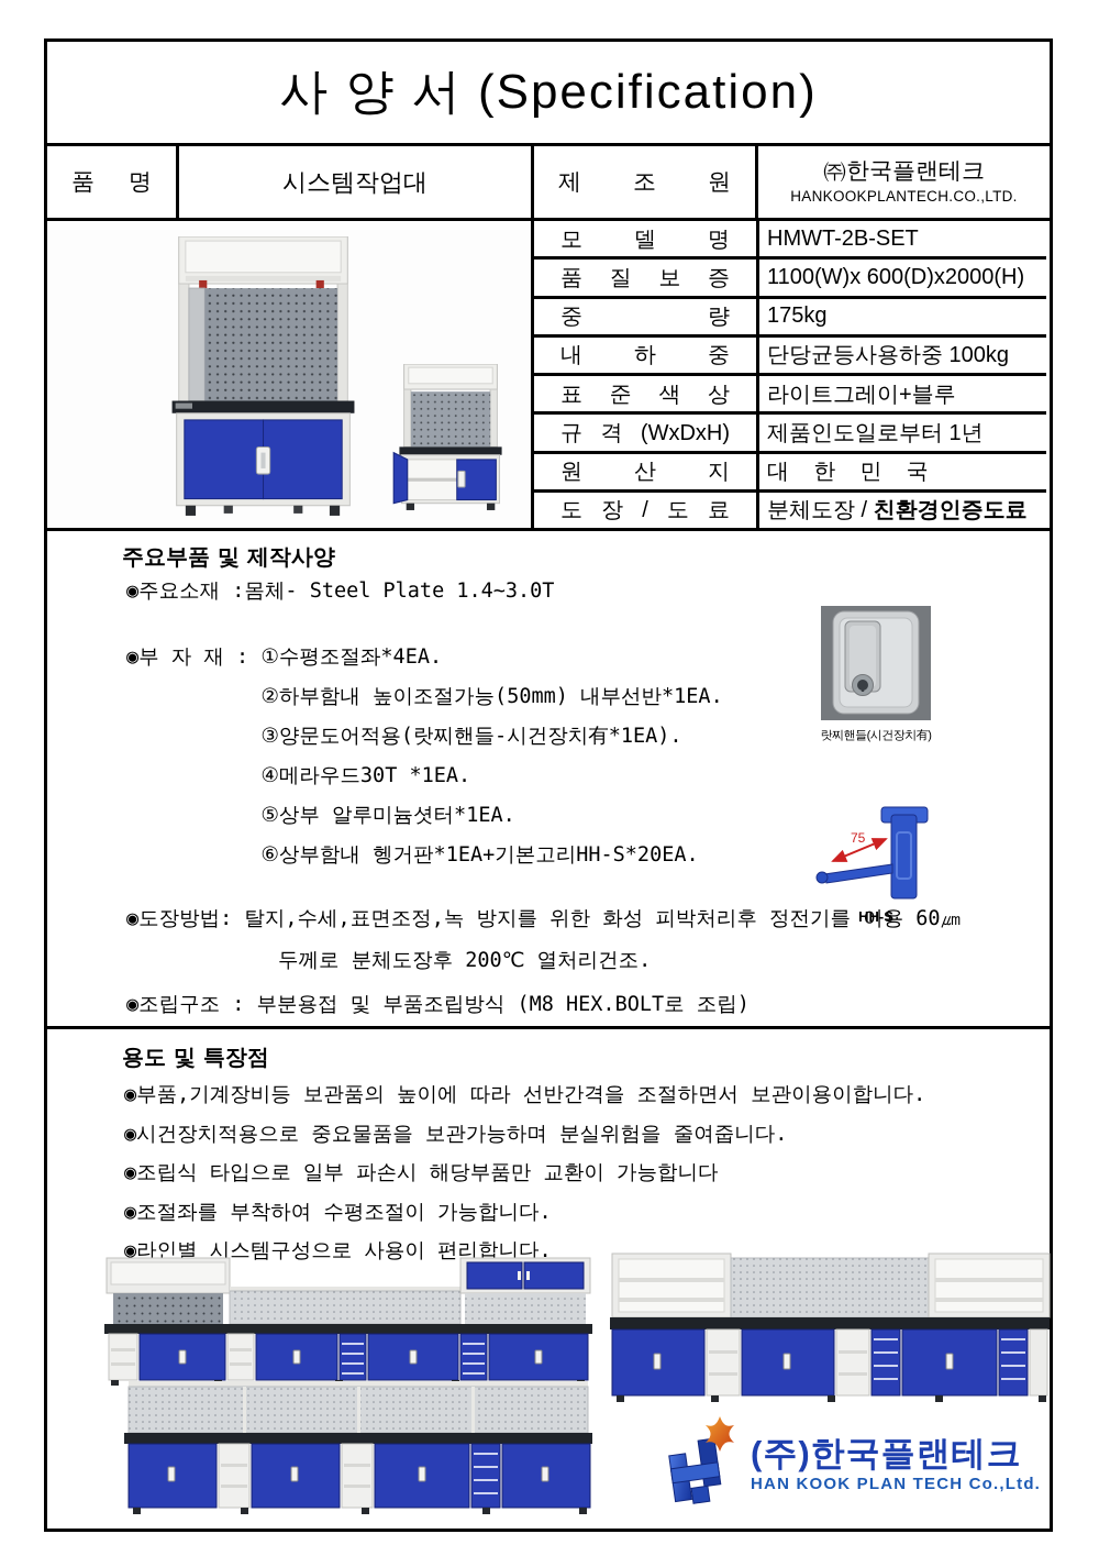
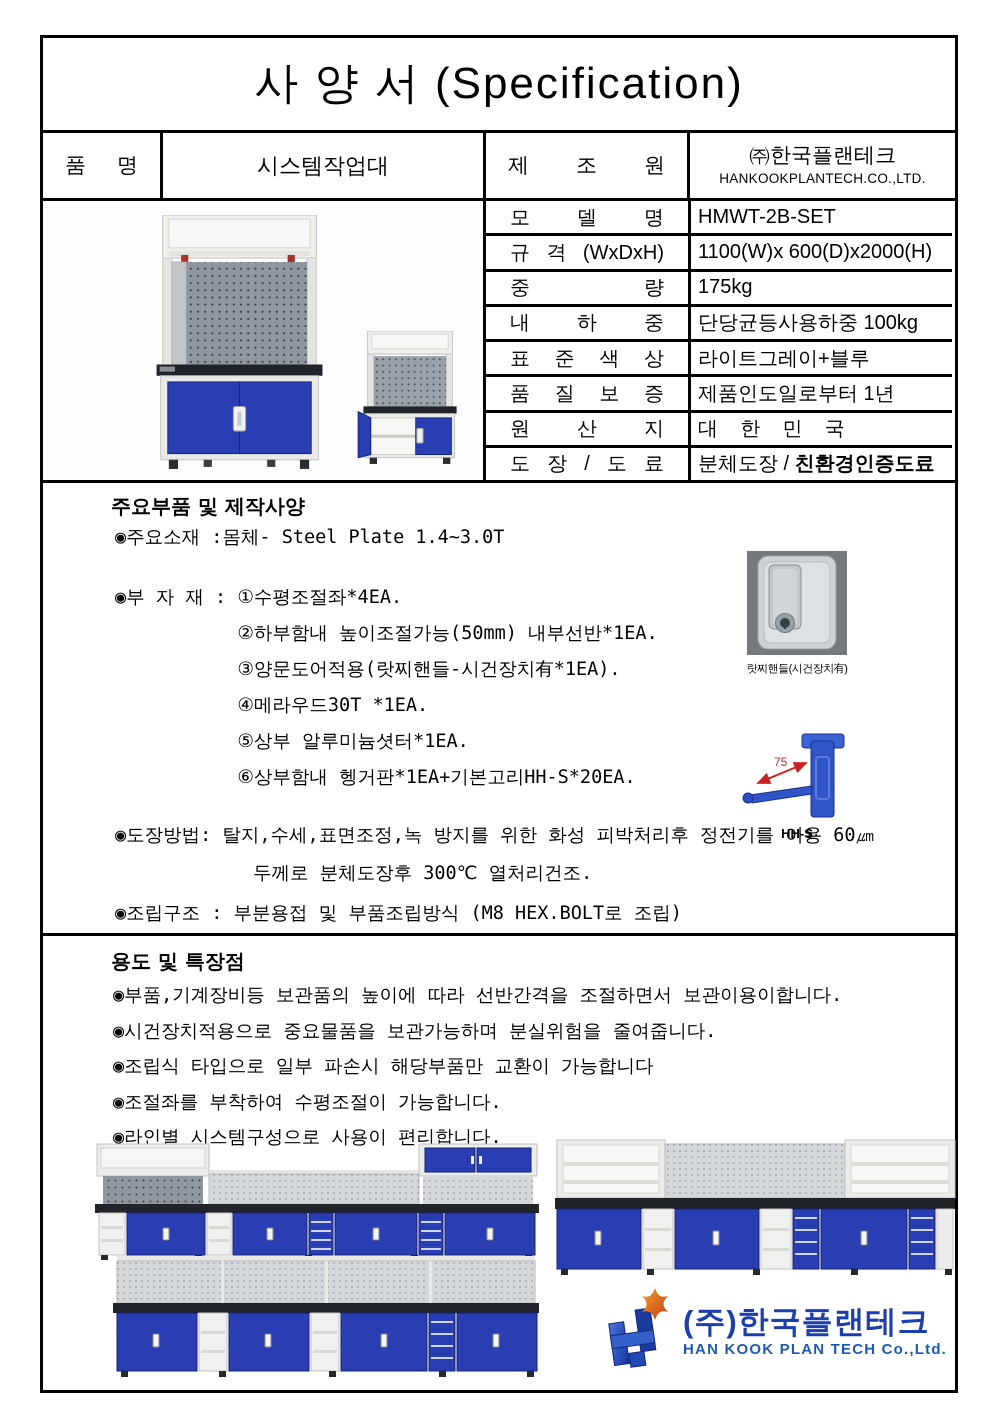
  사 양 서 (Specification)
  품 명
  시스템작업대
  제 조 원
  ㈜한국플랜테크
  HANKOOKPLANTECH.CO.,LTD.
  모 델 명
  HMWT-2B-SET
- 품 질 보 증
+ 규 격 (WxDxH)
  1100(W)x 600(D)x2000(H)
  중 량
  175kg
  내 하 중
  단당균등사용하중 100kg
  표 준 색 상
  라이트그레이+블루
- 규 격 (WxDxH)
+ 품 질 보 증
  제품인도일로부터 1년
  원 산 지
  대 한 민 국
  도 장 / 도 료
  분체도장 /
  친환경인증도료
  주요부품 및 제작사양
  ◉주요소재 :몸체- Steel Plate 1.4~3.0T
  ◉부 자 재 :
  ①수평조절좌*4EA.
  ②하부함내 높이조절가능(50mm) 내부선반*1EA.
  ③양문도어적용(랏찌핸들-시건장치有*1EA).
  ④메라우드30T *1EA.
  ⑤상부 알루미늄셧터*1EA.
  ⑥상부함내 헹거판*1EA+기본고리HH-S*20EA.
  ◉도장방법: 탈지,수세,표면조정,녹 방지를 위한 화성 피박처리후 정전기를 이용 60㎛
- 두께로 분체도장후 200℃ 열처리건조.
+ 두께로 분체도장후 300℃ 열처리건조.
  ◉조립구조 : 부분용접 및 부품조립방식 (M8 HEX.BOLT로 조립)
  랏찌핸들(시건장치有)
  75
  HH-S
  용도 및 특장점
  ◉부품,기계장비등 보관품의 높이에 따라 선반간격을 조절하면서 보관이용이합니다.
  ◉시건장치적용으로 중요물품을 보관가능하며 분실위험을 줄여줍니다.
  ◉조립식 타입으로 일부 파손시 해당부품만 교환이 가능합니다
  ◉조절좌를 부착하여 수평조절이 가능합니다.
  ◉라인별 시스템구성으로 사용이 편리합니다.
  (주)한국플랜테크
  HAN KOOK PLAN TECH Co.,Ltd.
